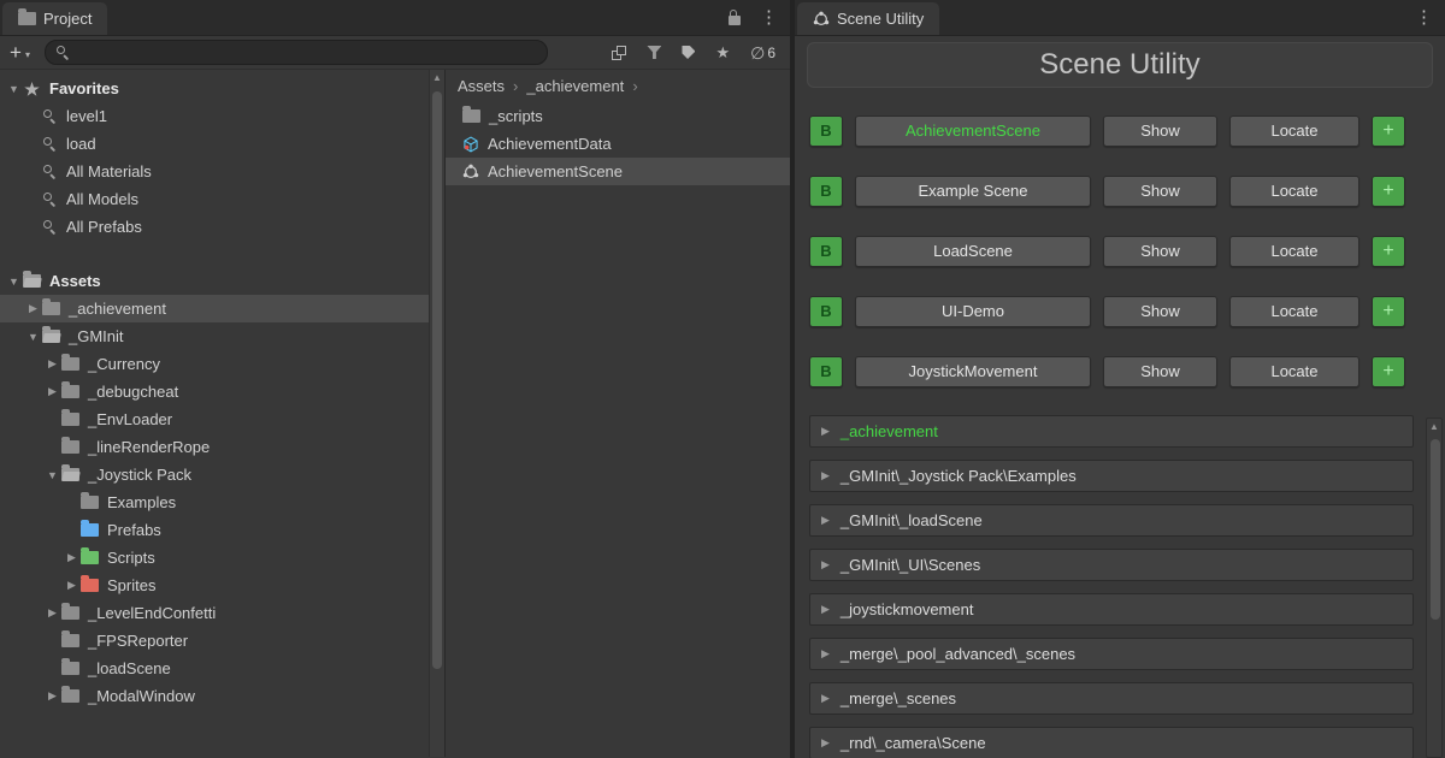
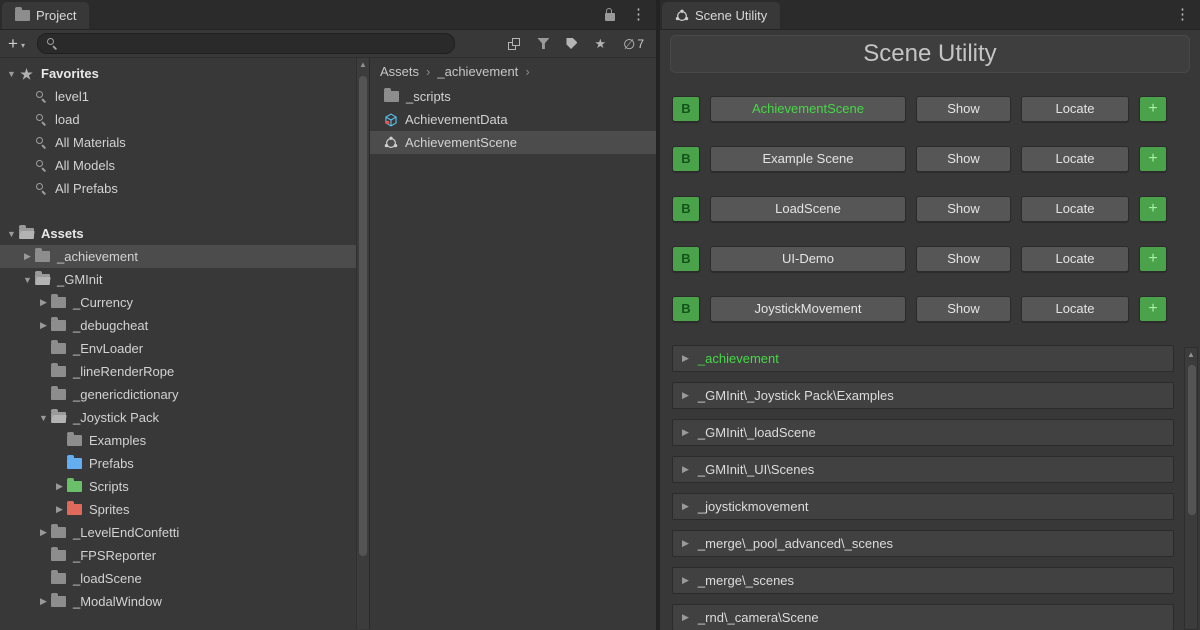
  Project
  ⋮
  +
  ▾
  ★
  ∅
- 6
+ 7
  ▼
  ★
  Favorites
  level1
  load
  All Materials
  All Models
  All Prefabs
  ▼
  Assets
  ▶
  _achievement
  ▼
  _GMInit
  ▶
  _Currency
  ▶
  _debugcheat
  _EnvLoader
  _lineRenderRope
+ _genericdictionary
  ▼
  _Joystick Pack
  Examples
  Prefabs
  ▶
  Scripts
  ▶
  Sprites
  ▶
  _LevelEndConfetti
  _FPSReporter
  _loadScene
  ▶
  _ModalWindow
  ▲
  Assets
  ›
  _achievement
  ›
  _scripts
  AchievementData
  AchievementScene
  Scene Utility
  ⋮
  Scene Utility
  B
  AchievementScene
  Show
  Locate
  +
  B
  Example Scene
  Show
  Locate
  +
  B
  LoadScene
  Show
  Locate
  +
  B
  UI-Demo
  Show
  Locate
  +
  B
  JoystickMovement
  Show
  Locate
  +
  ▶
  _achievement
  ▶
  _GMInit\_Joystick Pack\Examples
  ▶
  _GMInit\_loadScene
  ▶
  _GMInit\_UI\Scenes
  ▶
  _joystickmovement
  ▶
  _merge\_pool_advanced\_scenes
  ▶
  _merge\_scenes
  ▶
  _rnd\_camera\Scene
  ▲
